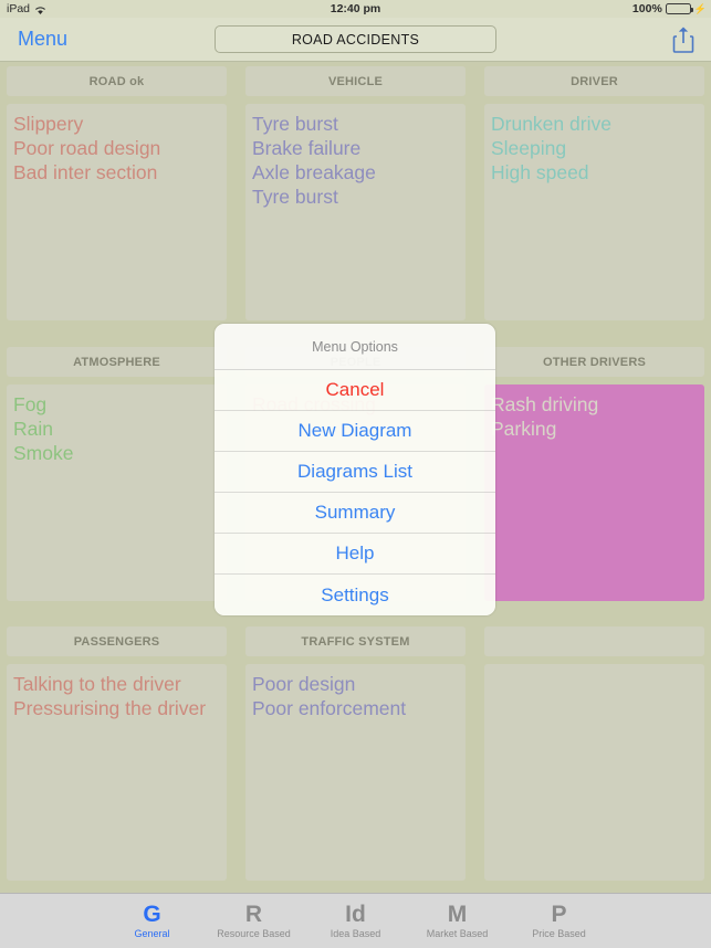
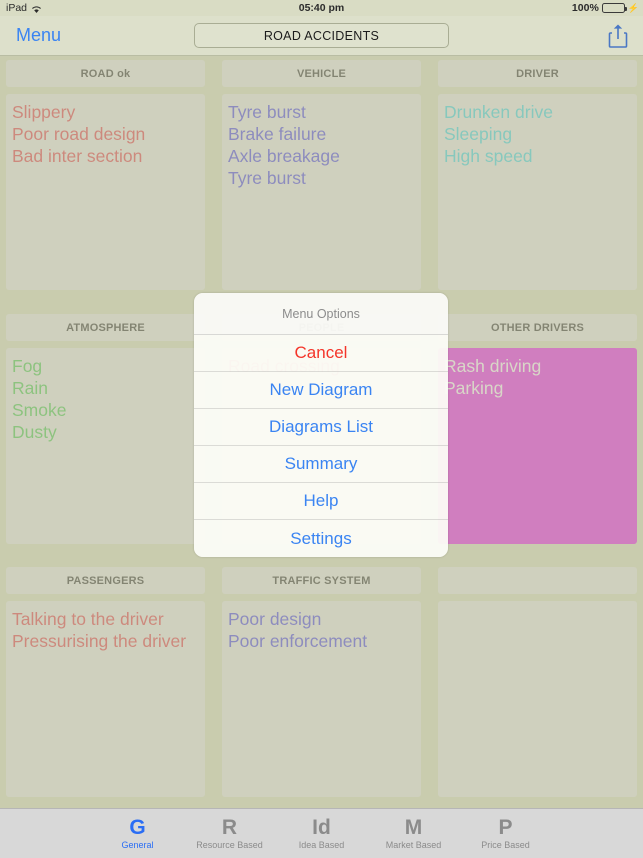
  iPad
- 12:40 pm
+ 05:40 pm
  100%
  ⚡
  Menu
  ROAD ACCIDENTS
  ROAD ok
  Slippery
  Poor road design
  Bad inter section
  VEHICLE
  Tyre burst
  Brake failure
  Axle breakage
  Tyre burst
  DRIVER
  Drunken drive
  Sleeping
  High speed
  ATMOSPHERE
  Fog
  Rain
  Smoke
+ Dusty
  Road crossing
  OTHER DRIVERS
  Rash driving
  Parking
  PASSENGERS
  Talking to the driver
  Pressurising the driver
  TRAFFIC SYSTEM
  Poor design
  Poor enforcement
  Menu Options
  Cancel
  New Diagram
  Diagrams List
  Summary
  Help
  Settings
  G
  General
  R
  Resource Based
  Id
  Idea Based
  M
  Market Based
  P
  Price Based
